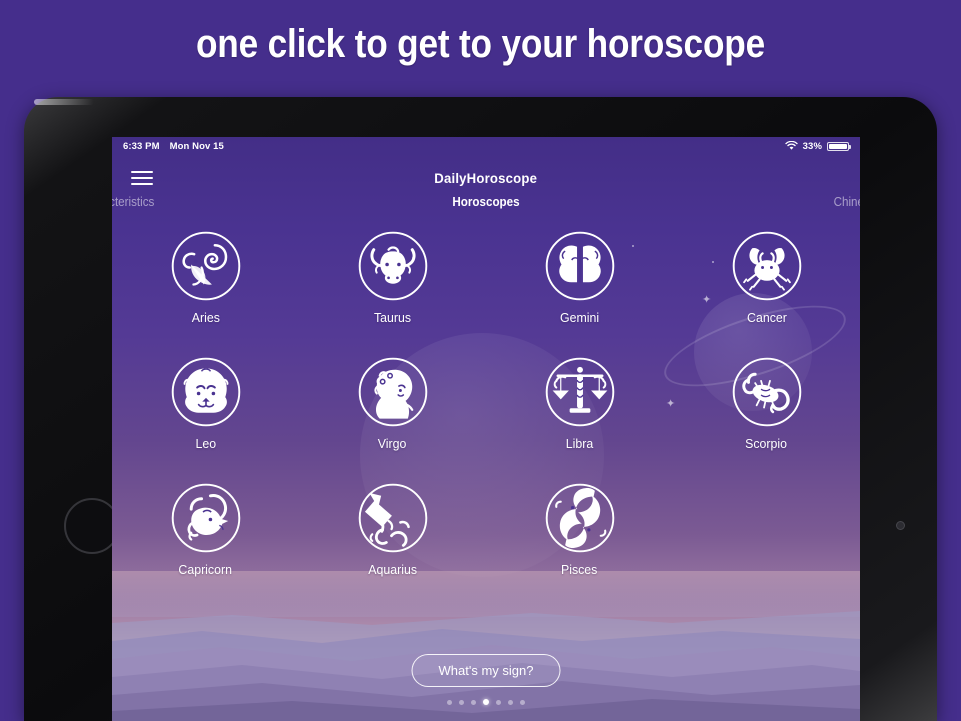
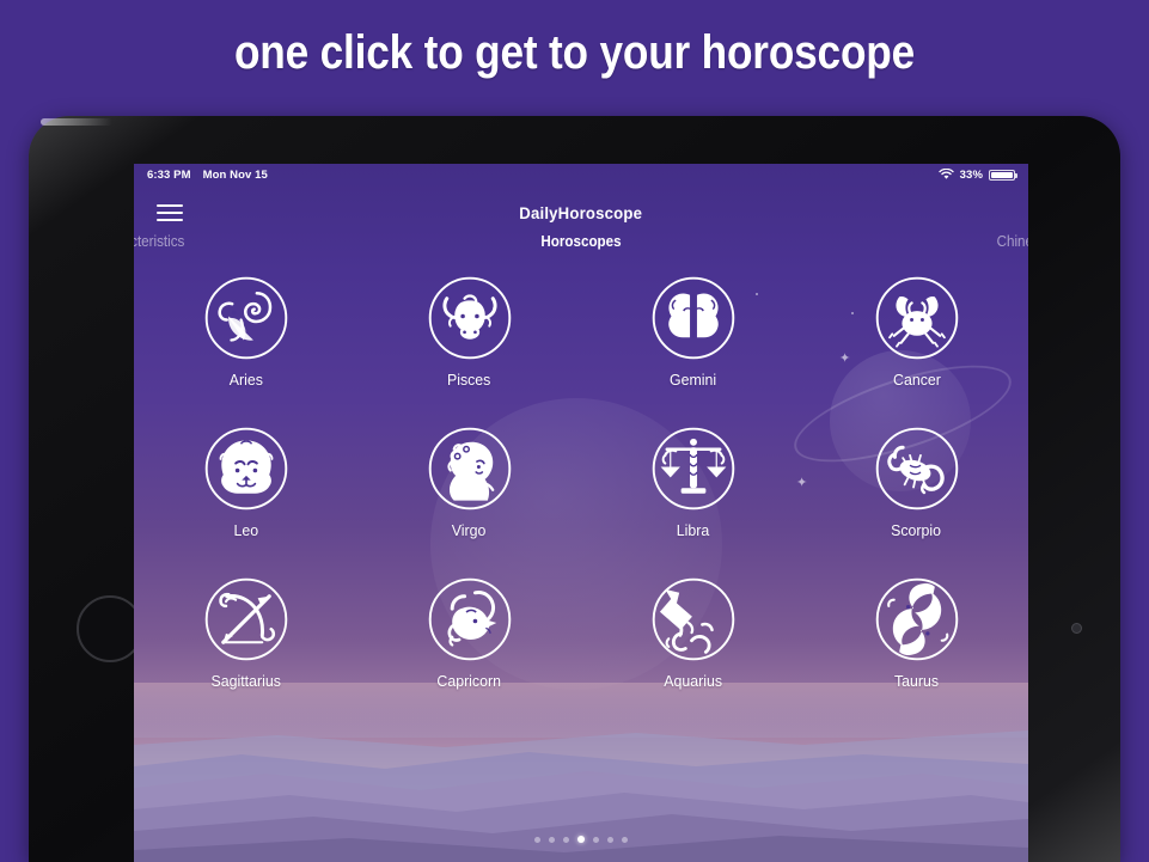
  one click to get to your horoscope
  ✦
  ✦
  6:33 PM
  Mon Nov 15
  33%
  DailyHoroscope
  cteristics
  Horoscopes
  Aries
- Taurus
+ Pisces
  Gemini
  Cancer
  Leo
  Virgo
  Libra
  Scorpio
+ Sagittarius
  Capricorn
  Aquarius
- Pisces
+ Taurus
- What's my sign?
